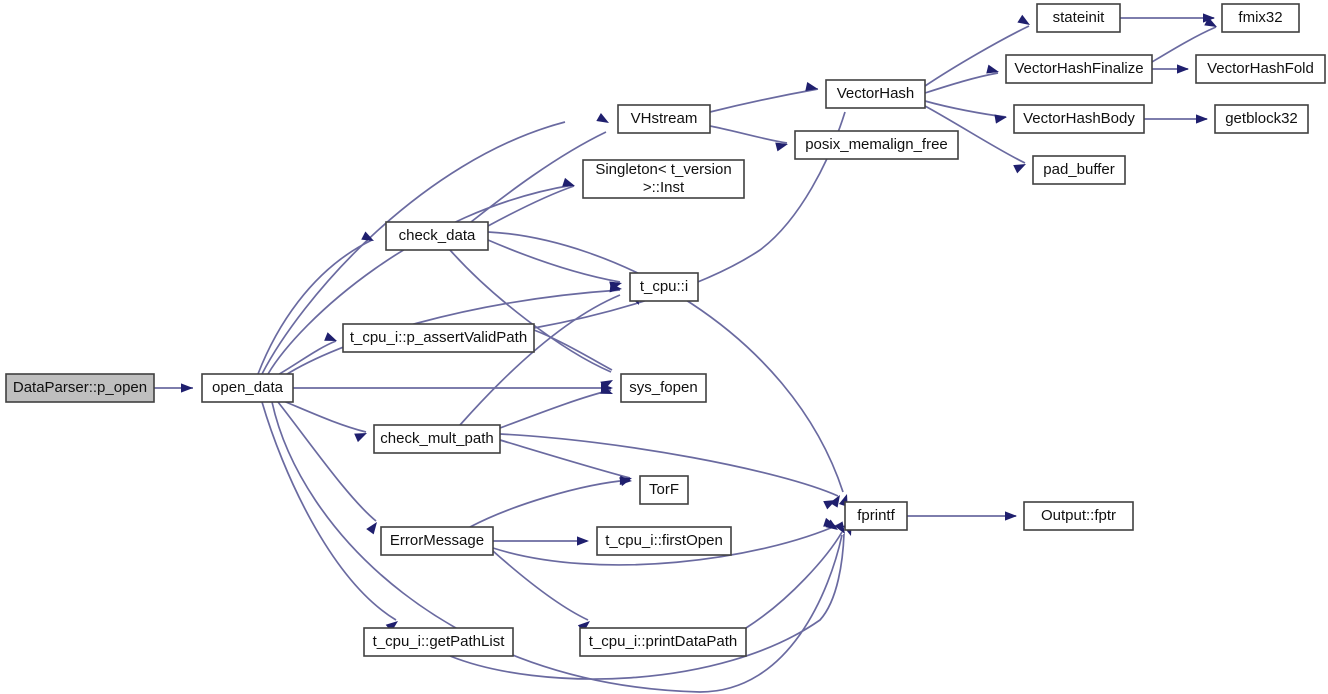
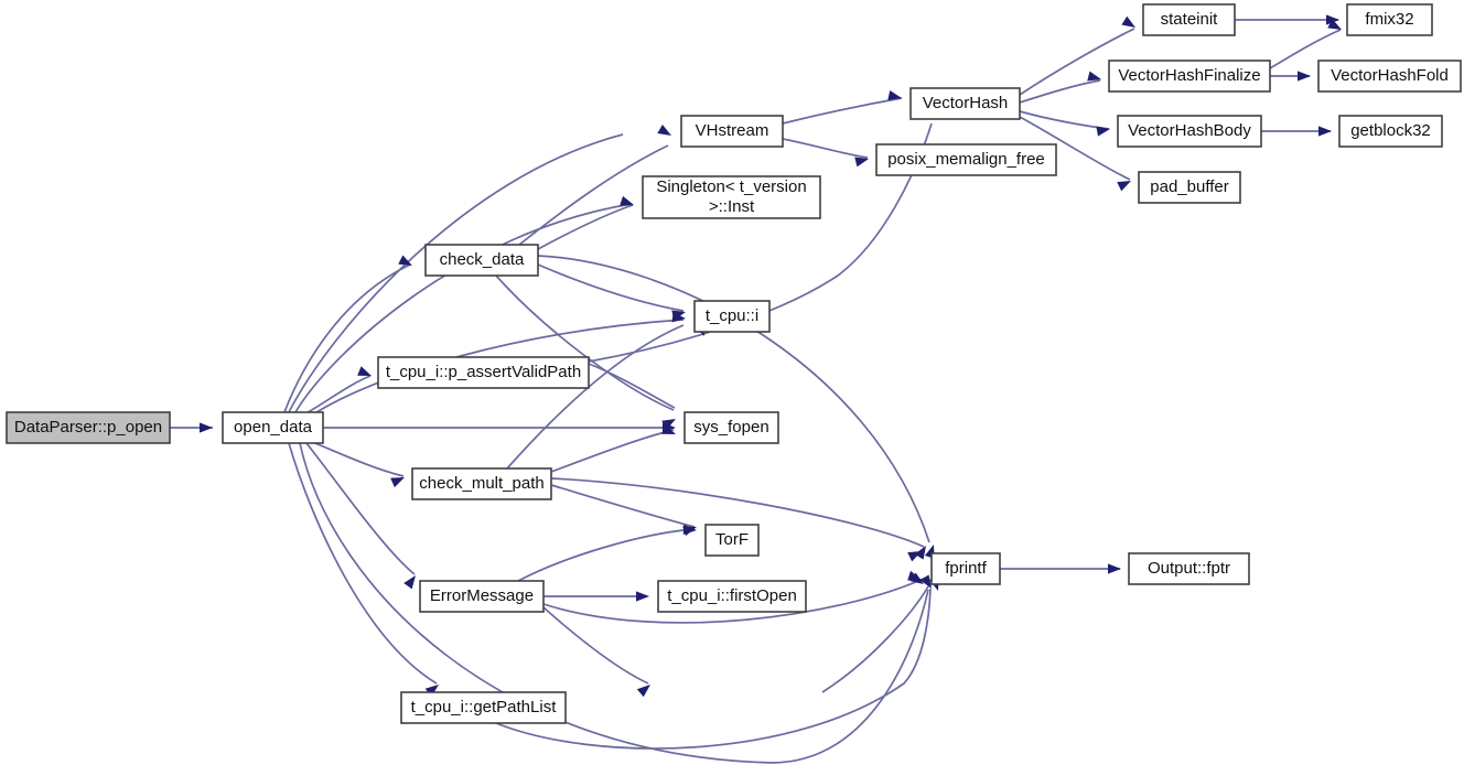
  DataParser::p_open
  open_data
  check_data
  t_cpu_i::p_assertValidPath
  check_mult_path
  ErrorMessage
  t_cpu_i::getPathList
  VHstream
  Singleton< t_version >::Inst
  t_cpu::i
  sys_fopen
  TorF
  t_cpu_i::firstOpen
- t_cpu_i::printDataPath
  posix_memalign_free
  VectorHash
  fprintf
  stateinit
  VectorHashFinalize
  VectorHashBody
  pad_buffer
  Output::fptr
  fmix32
  VectorHashFold
  getblock32
